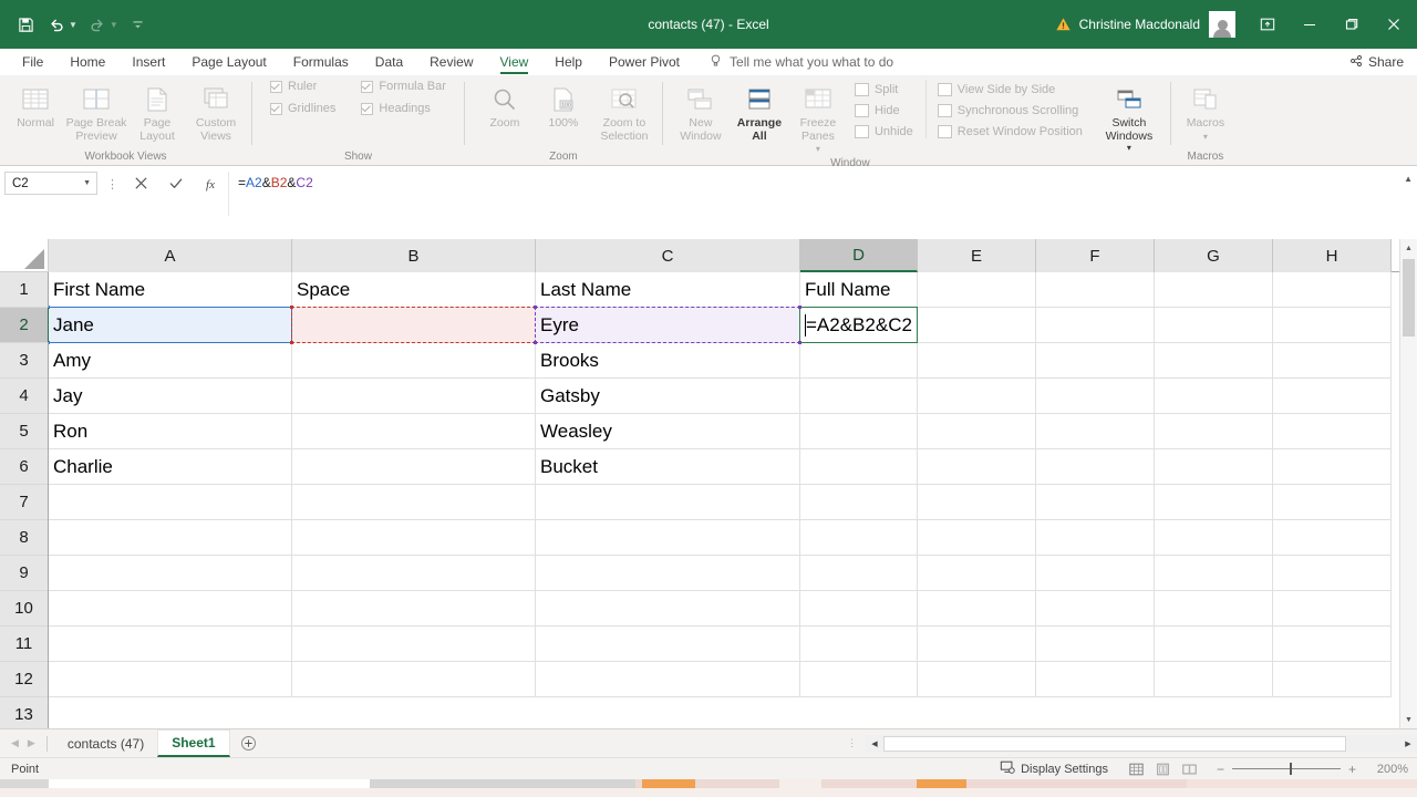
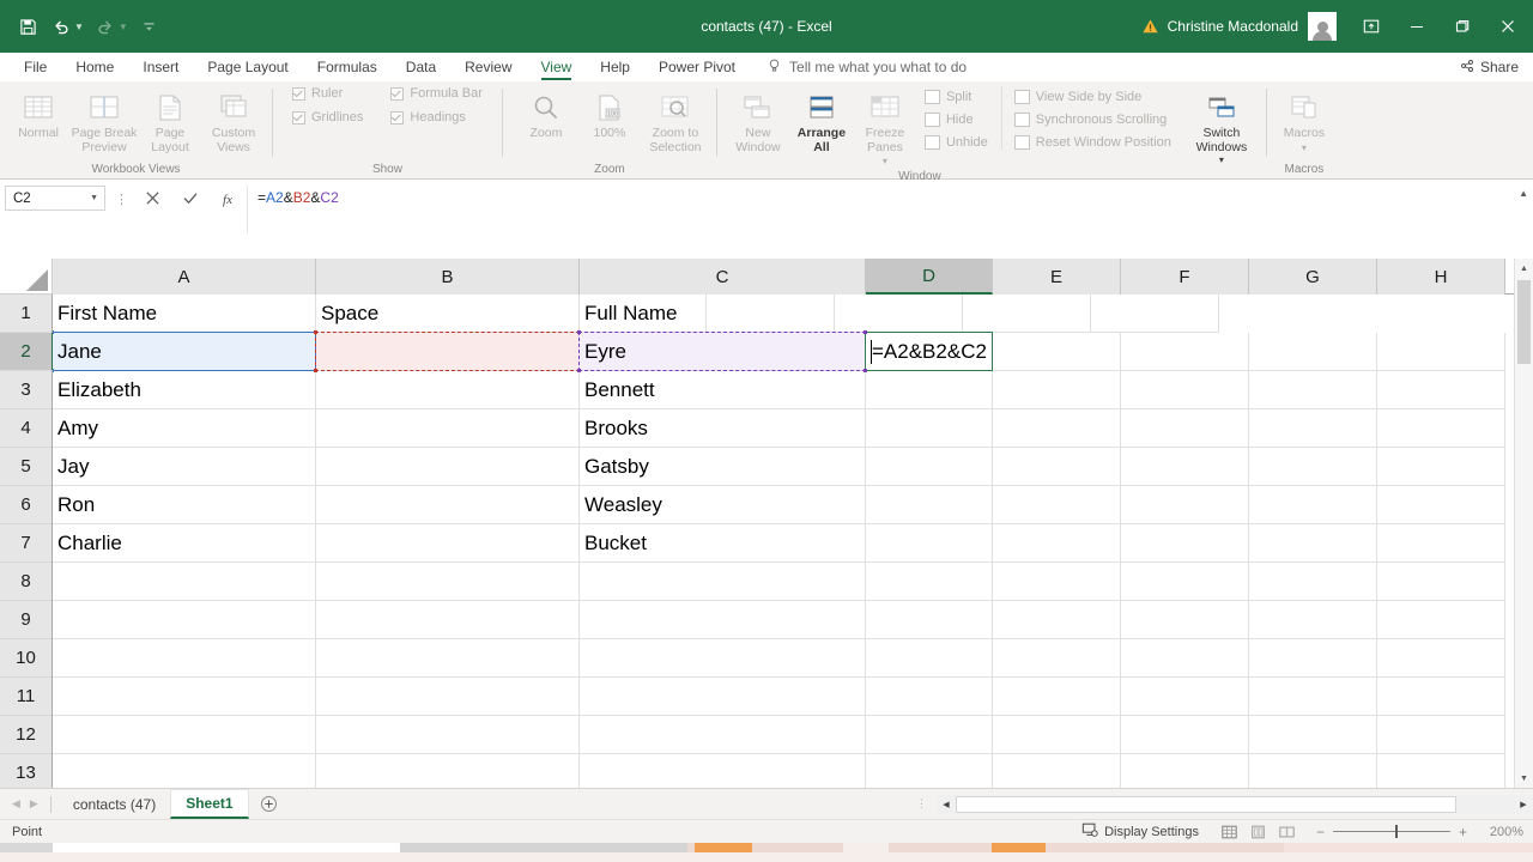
  ▼
  ▼
  contacts (47) - Excel
  Christine Macdonald
  File
  Home
  Insert
  Page Layout
  Formulas
  Data
  Review
  View
  Help
  Power Pivot
  Tell me what you what to do
  Share
  Normal
  Page Break Preview
  Page Layout
  Custom Views
  Workbook Views
  Ruler
  Gridlines
  Formula Bar
  Headings
  Show
  Zoom
  100%
  Zoom to Selection
  Zoom
  New Window
  Arrange All
  Freeze Panes
  ▾
  Split
  Hide
  Unhide
  View Side by Side
  Synchronous Scrolling
  Reset Window Position
  Switch Windows
  ▾
  Window
  Macros
  ▾
  Macros
  C2
  ⋮
  fx
  =A2&B2&C2
  ▲
  A
  B
  C
  D
  E
  F
  G
  H
  1
  2
  3
  4
  5
  6
  7
  8
  9
  10
  11
  12
  13
  First Name
  Space
- Last Name
  Full Name
  Jane
  Eyre
  =A2&B2&C2
+ Elizabeth
+ Bennett
  Amy
  Brooks
  Jay
  Gatsby
  Ron
  Weasley
  Charlie
  Bucket
  ◀
  ▶
  contacts (47)
  Sheet1
  ⋮
  Point
  Display Settings
  −
  +
  200%
